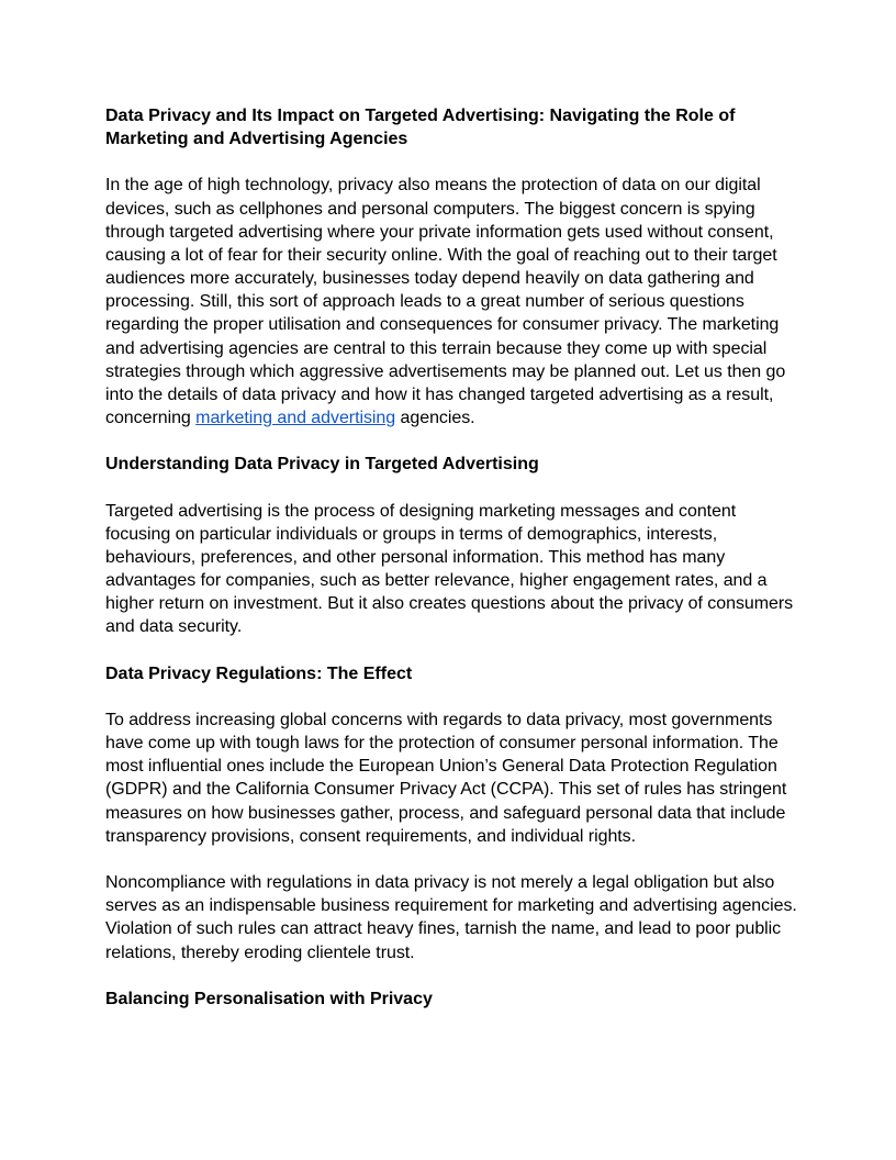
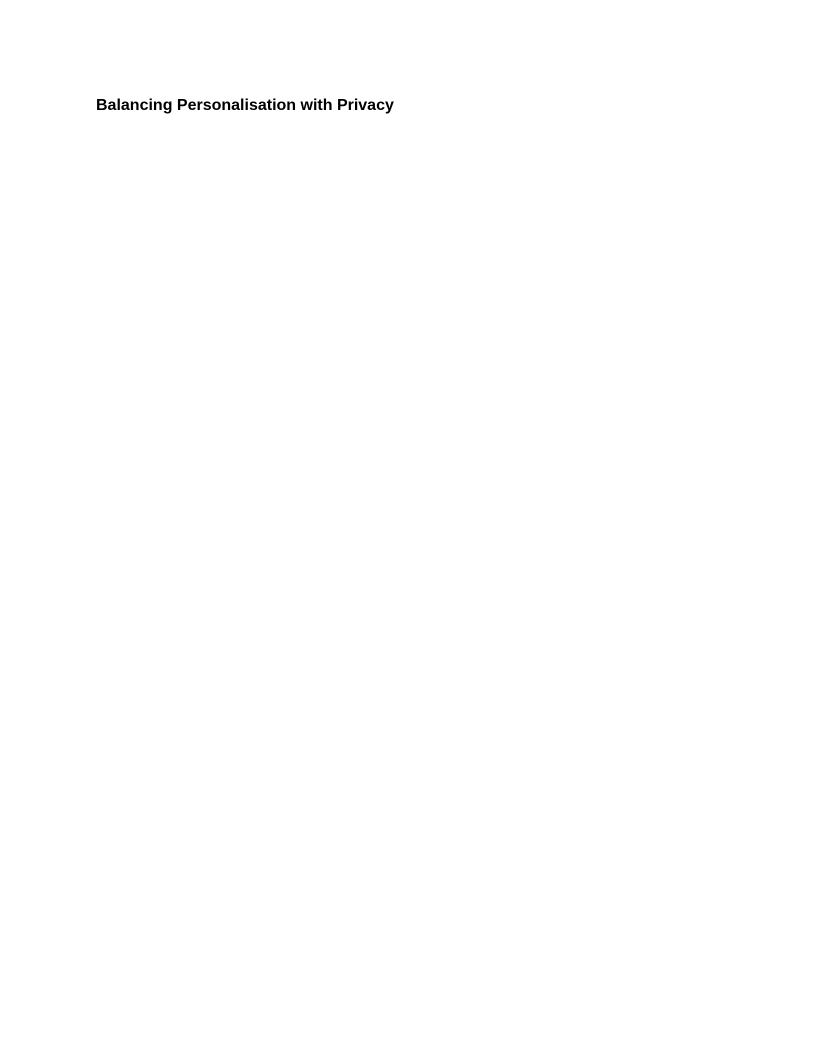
- Data Privacy and Its Impact on Targeted Advertising: Navigating the Role of Marketing and Advertising Agencies
- In the age of high technology, privacy also means the protection of data on our digital devices, such as cellphones and personal computers. The biggest concern is spying through targeted advertising where your private information gets used without consent, causing a lot of fear for their security online. With the goal of reaching out to their target audiences more accurately, businesses today depend heavily on data gathering and processing. Still, this sort of approach leads to a great number of serious questions regarding the proper utilisation and consequences for consumer privacy. The marketing and advertising agencies are central to this terrain because they come up with special strategies through which aggressive advertisements may be planned out. Let us then go into the details of data privacy and how it has changed targeted advertising as a result, concerning marketing and advertising agencies.
- Understanding Data Privacy in Targeted Advertising
- Targeted advertising is the process of designing marketing messages and content focusing on particular individuals or groups in terms of demographics, interests, behaviours, preferences, and other personal information. This method has many advantages for companies, such as better relevance, higher engagement rates, and a higher return on investment. But it also creates questions about the privacy of consumers and data security.
- Data Privacy Regulations: The Effect
- To address increasing global concerns with regards to data privacy, most governments have come up with tough laws for the protection of consumer personal information. The most influential ones include the European Union’s General Data Protection Regulation (GDPR) and the California Consumer Privacy Act (CCPA). This set of rules has stringent measures on how businesses gather, process, and safeguard personal data that include transparency provisions, consent requirements, and individual rights.
- Noncompliance with regulations in data privacy is not merely a legal obligation but also serves as an indispensable business requirement for marketing and advertising agencies. Violation of such rules can attract heavy fines, tarnish the name, and lead to poor public relations, thereby eroding clientele trust.
  Balancing Personalisation with Privacy
